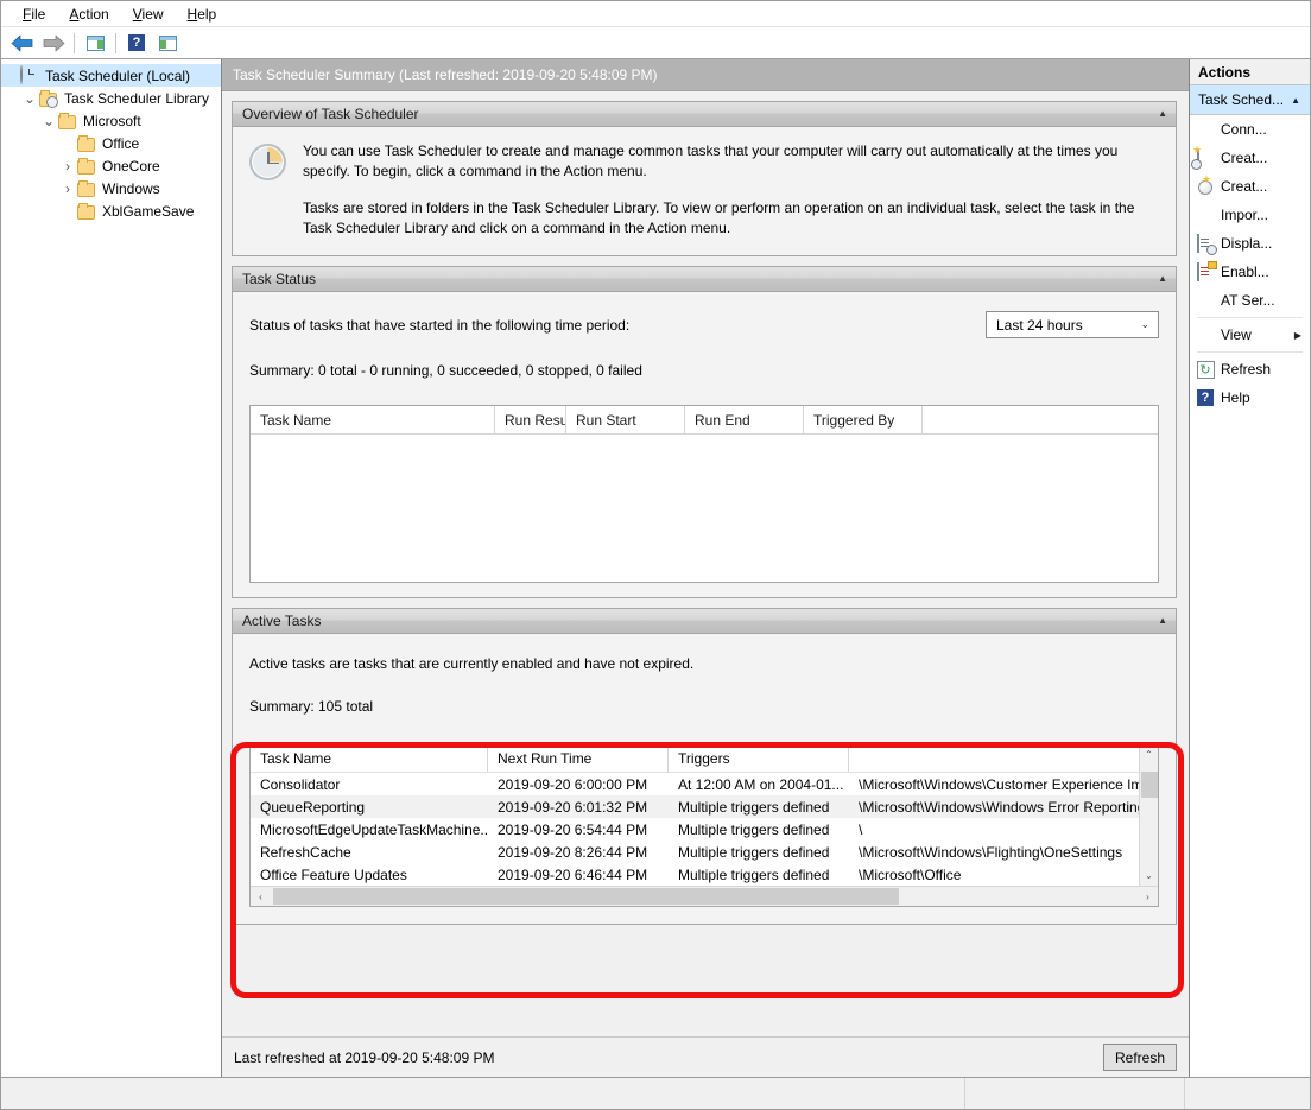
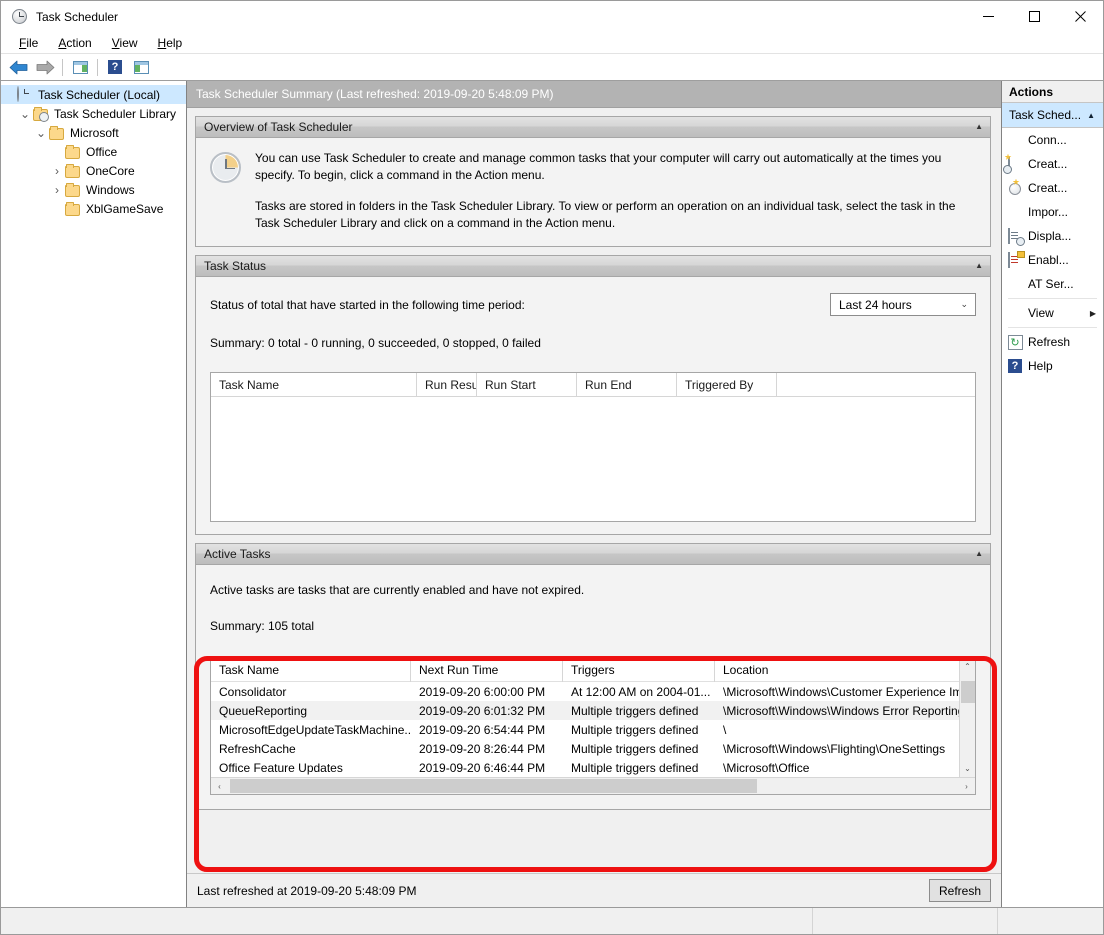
+ Task Scheduler
  File
  Action
  View
  Help
  ?
  Task Scheduler (Local)
  ⌄
  Task Scheduler Library
  ⌄
  Microsoft
  Office
  ›
  OneCore
  ›
  Windows
  XblGameSave
  Task Scheduler Summary (Last refreshed: 2019-09-20 5:48:09 PM)
  Overview of Task Scheduler
  ▲
  You can use Task Scheduler to create and manage common tasks that your computer will carry out automatically at the times you specify. To begin, click a command in the Action menu.
  Tasks are stored in folders in the Task Scheduler Library. To view or perform an operation on an individual task, select the task in the Task Scheduler Library and click on a command in the Action menu.
  Task Status
  ▲
- Status of tasks that have started in the following time period:
+ Status of total that have started in the following time period:
  Last 24 hours
  ⌄
  Summary: 0 total - 0 running, 0 succeeded, 0 stopped, 0 failed
  Task Name
  Run Resu
  Run Start
  Run End
  Triggered By
  Active Tasks
  ▲
  Active tasks are tasks that are currently enabled and have not expired.
  Summary: 105 total
  Task Name
  Next Run Time
  Triggers
+ Location
  Consolidator
  2019-09-20 6:00:00 PM
  At 12:00 AM on 2004-01...
  \Microsoft\Windows\Customer Experience Im
  QueueReporting
  2019-09-20 6:01:32 PM
  Multiple triggers defined
  \Microsoft\Windows\Windows Error Reportin
  MicrosoftEdgeUpdateTaskMachine..
  2019-09-20 6:54:44 PM
  Multiple triggers defined
  \
  RefreshCache
  2019-09-20 8:26:44 PM
  Multiple triggers defined
  \Microsoft\Windows\Flighting\OneSettings
  Office Feature Updates
  2019-09-20 6:46:44 PM
  Multiple triggers defined
  \Microsoft\Office
  ⌃
  ⌄
  ‹
  ›
  Last refreshed at 2019-09-20 5:48:09 PM
  Refresh
  Actions
  Task Sched...
  ▲
  Conn...
  Creat...
  Creat...
  Impor...
  Displa...
  Enabl...
  AT Ser...
  View
  ▶
  ↻
  Refresh
  ?
  Help
